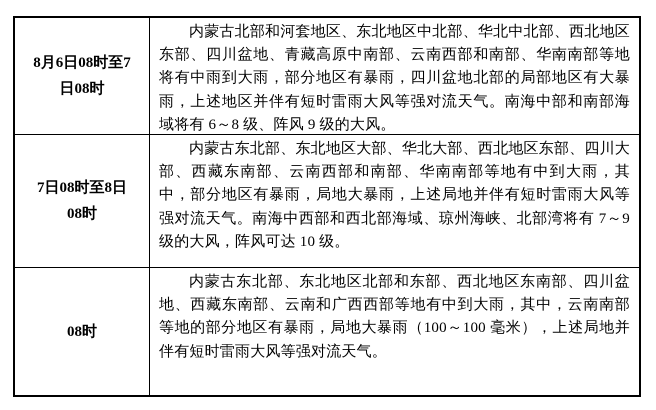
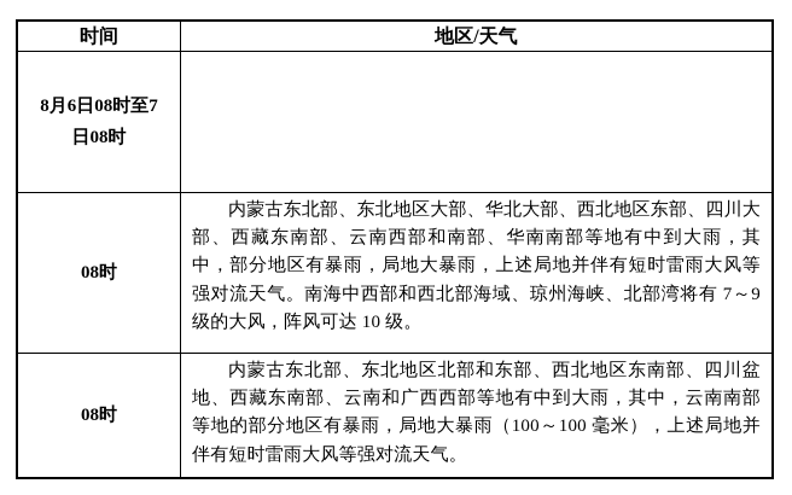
+ 时间
+ 地区/天气
  8月6日08时至7
  日08时
- 内蒙古北部和河套地区、东北地区中北部、华北中北部、西北地区东部、四川盆地、青藏高原中南部、云南西部和南部、华南南部等地将有中雨到大雨，部分地区有暴雨，四川盆地北部的局部地区有大暴雨，上述地区并伴有短时雷雨大风等强对流天气。南海中部和南部海域将有 6～8 级、阵风 9 级的大风。
- 7日08时至8日
  08时
  内蒙古东北部、东北地区大部、华北大部、西北地区东部、四川大部、西藏东南部、云南西部和南部、华南南部等地有中到大雨，其中，部分地区有暴雨，局地大暴雨，上述局地并伴有短时雷雨大风等强对流天气。南海中西部和西北部海域、琼州海峡、北部湾将有 7～9 级的大风，阵风可达 10 级。
  08时
  内蒙古东北部、东北地区北部和东部、西北地区东南部、四川盆地、西藏东南部、云南和广西西部等地有中到大雨，其中，云南南部等地的部分地区有暴雨，局地大暴雨（100～100 毫米），上述局地并伴有短时雷雨大风等强对流天气。
